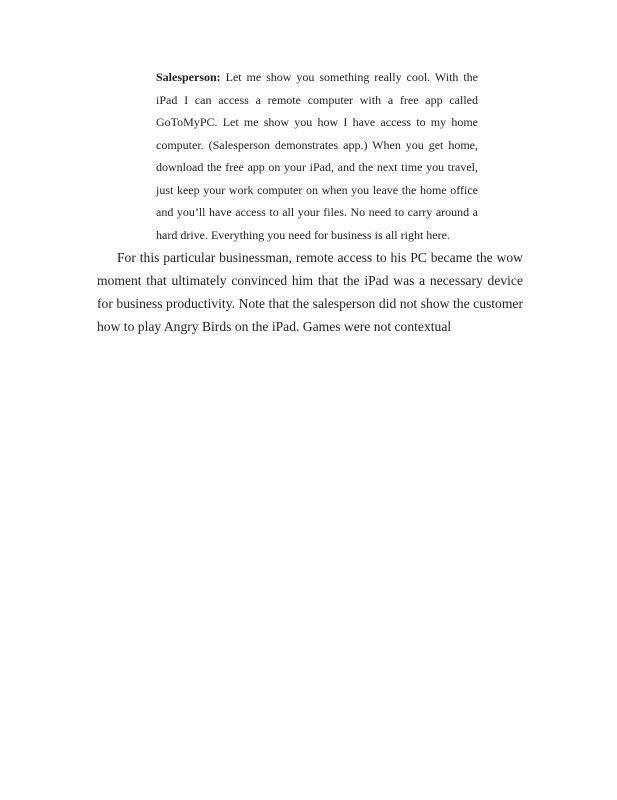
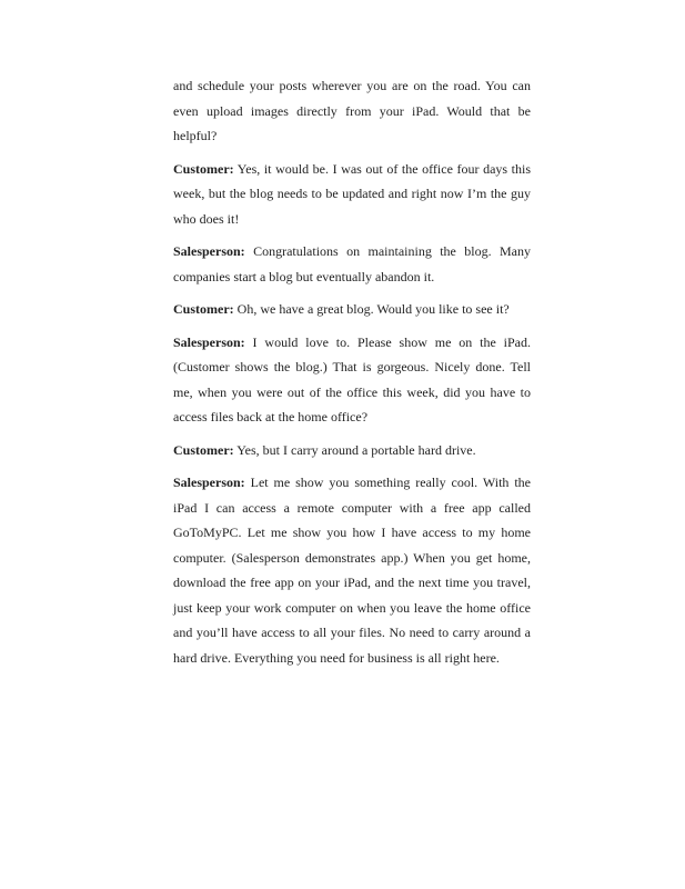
+ and schedule your posts wherever you are on the road. You can even upload images directly from your iPad. Would that be helpful?
+ Customer: Yes, it would be. I was out of the office four days this week, but the blog needs to be updated and right now I’m the guy who does it!
+ Salesperson: Congratulations on maintaining the blog. Many companies start a blog but eventually abandon it.
+ Customer: Oh, we have a great blog. Would you like to see it?
+ Salesperson: I would love to. Please show me on the iPad. (Customer shows the blog.) That is gorgeous. Nicely done. Tell me, when you were out of the office this week, did you have to access files back at the home office?
+ Customer: Yes, but I carry around a portable hard drive.
  Salesperson: Let me show you something really cool. With the iPad I can access a remote computer with a free app called GoToMyPC. Let me show you how I have access to my home computer. (Salesperson demonstrates app.) When you get home, download the free app on your iPad, and the next time you travel, just keep your work computer on when you leave the home office and you’ll have access to all your files. No need to carry around a hard drive. Everything you need for business is all right here.
- For this particular businessman, remote access to his PC became the wow moment that ultimately convinced him that the iPad was a necessary device for business productivity. Note that the salesperson did not show the customer how to play Angry Birds on the iPad. Games were not contextual
